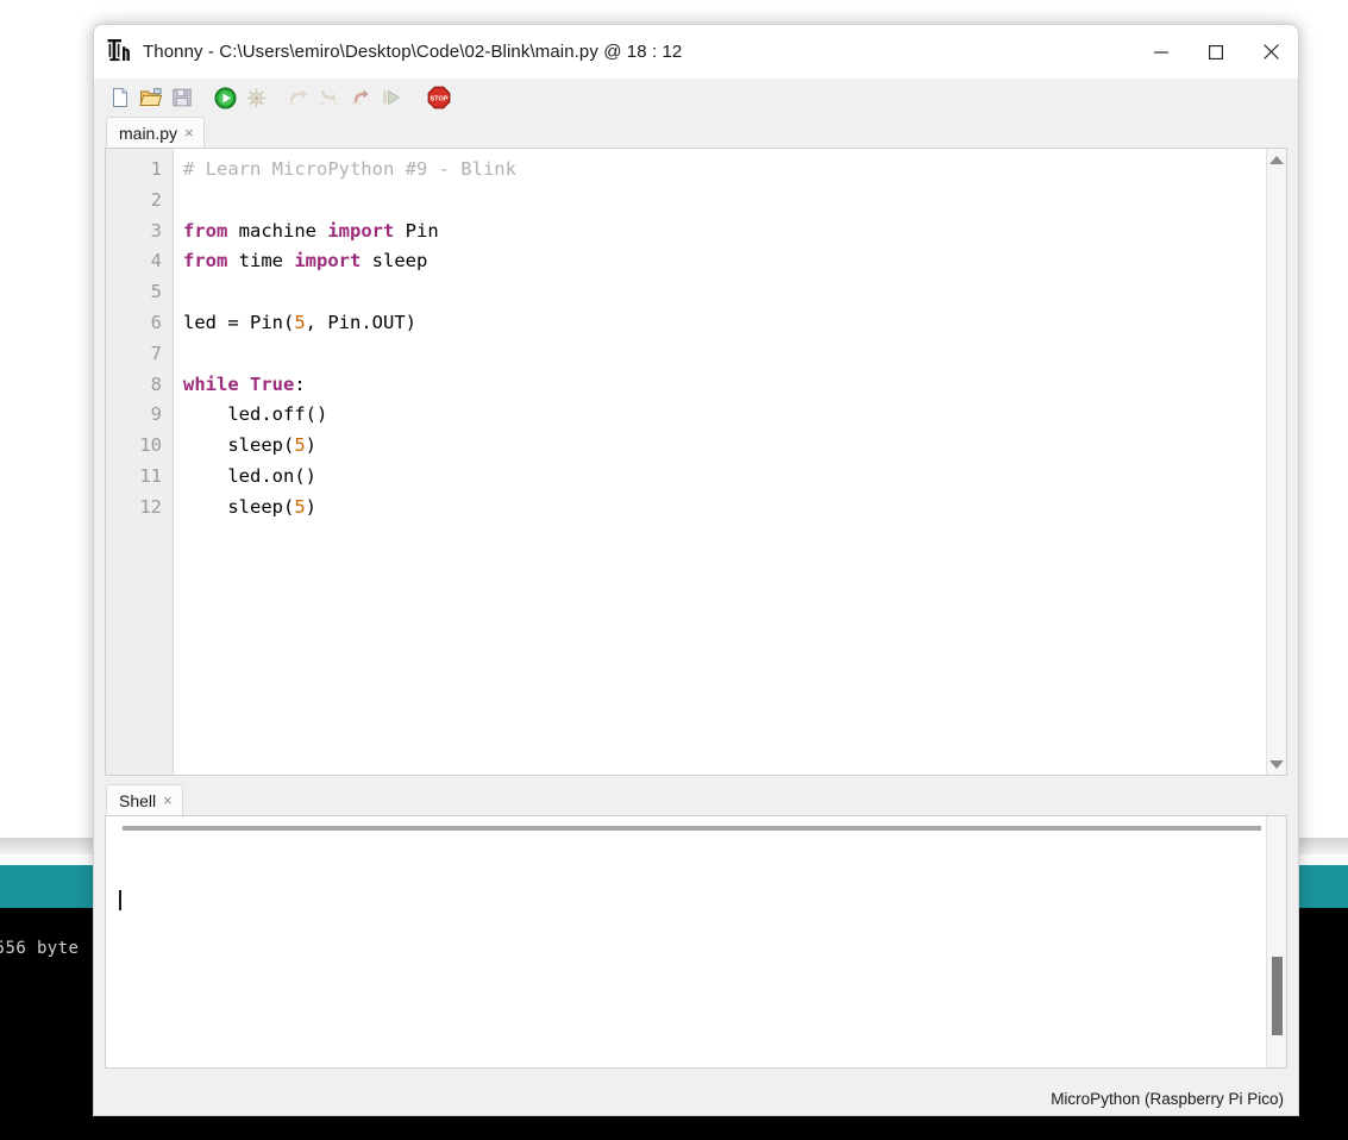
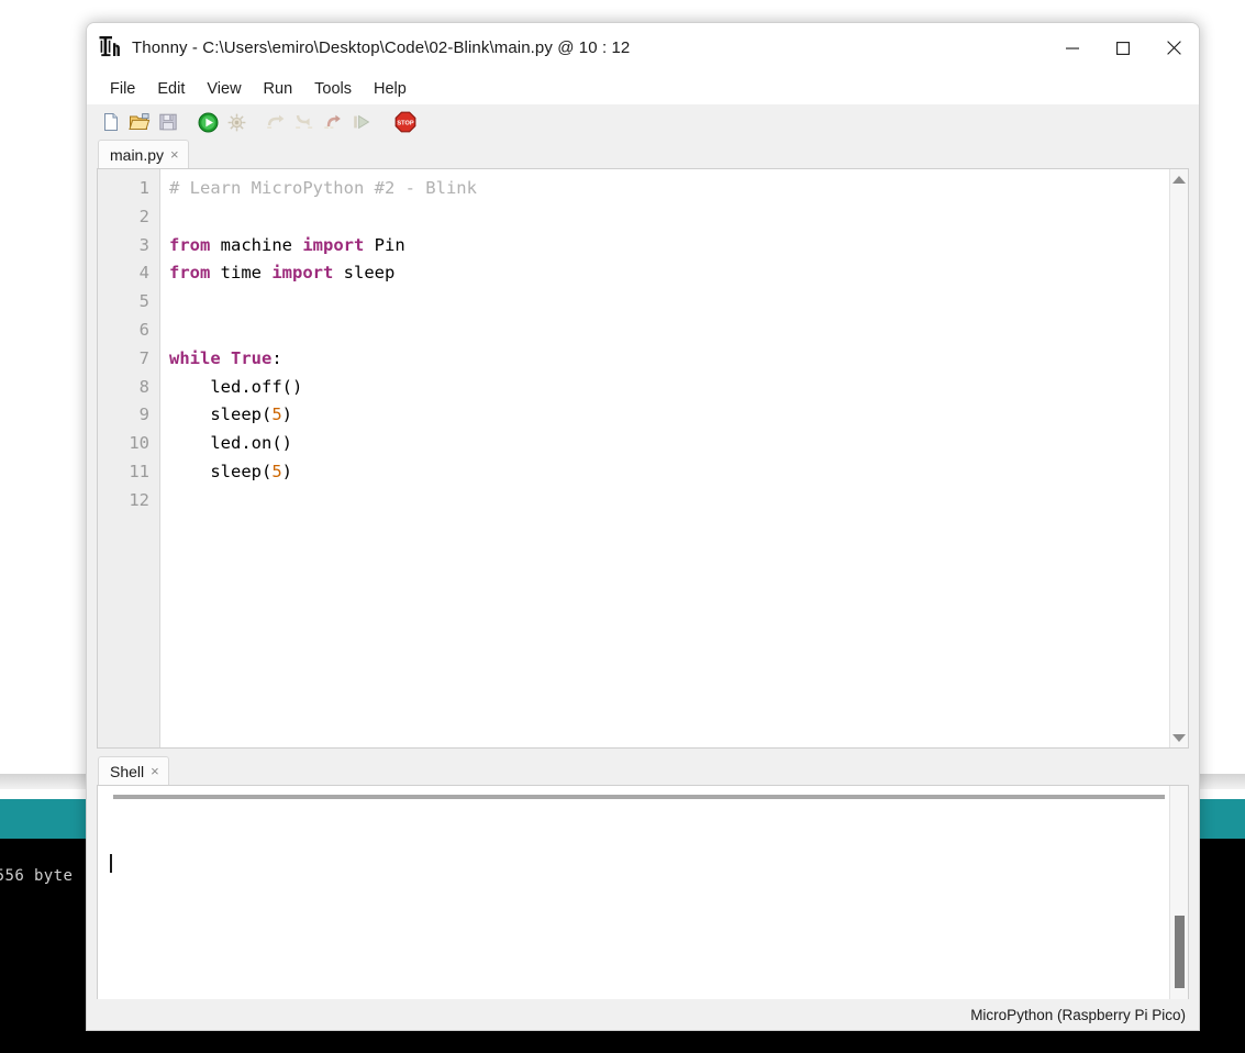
  556 byte
- Thonny - C:\Users\emiro\Desktop\Code\02-Blink\main.py @ 18 : 12
+ Thonny - C:\Users\emiro\Desktop\Code\02-Blink\main.py @ 10 : 12
+ File
+ Edit
+ View
+ Run
+ Tools
+ Help
  main.py
  ×
  1
  2
  3
  4
  5
  6
  7
  8
  9
  10
  11
  12
- # Learn MicroPython #9 - Blink
+ # Learn MicroPython #2 - Blink
  from machine import Pin
  from time import sleep
- led = Pin(5, Pin.OUT)
  while True:
  led.off()
  sleep(5)
  led.on()
  sleep(5)
  Shell
  ×
  MicroPython (Raspberry Pi Pico)
